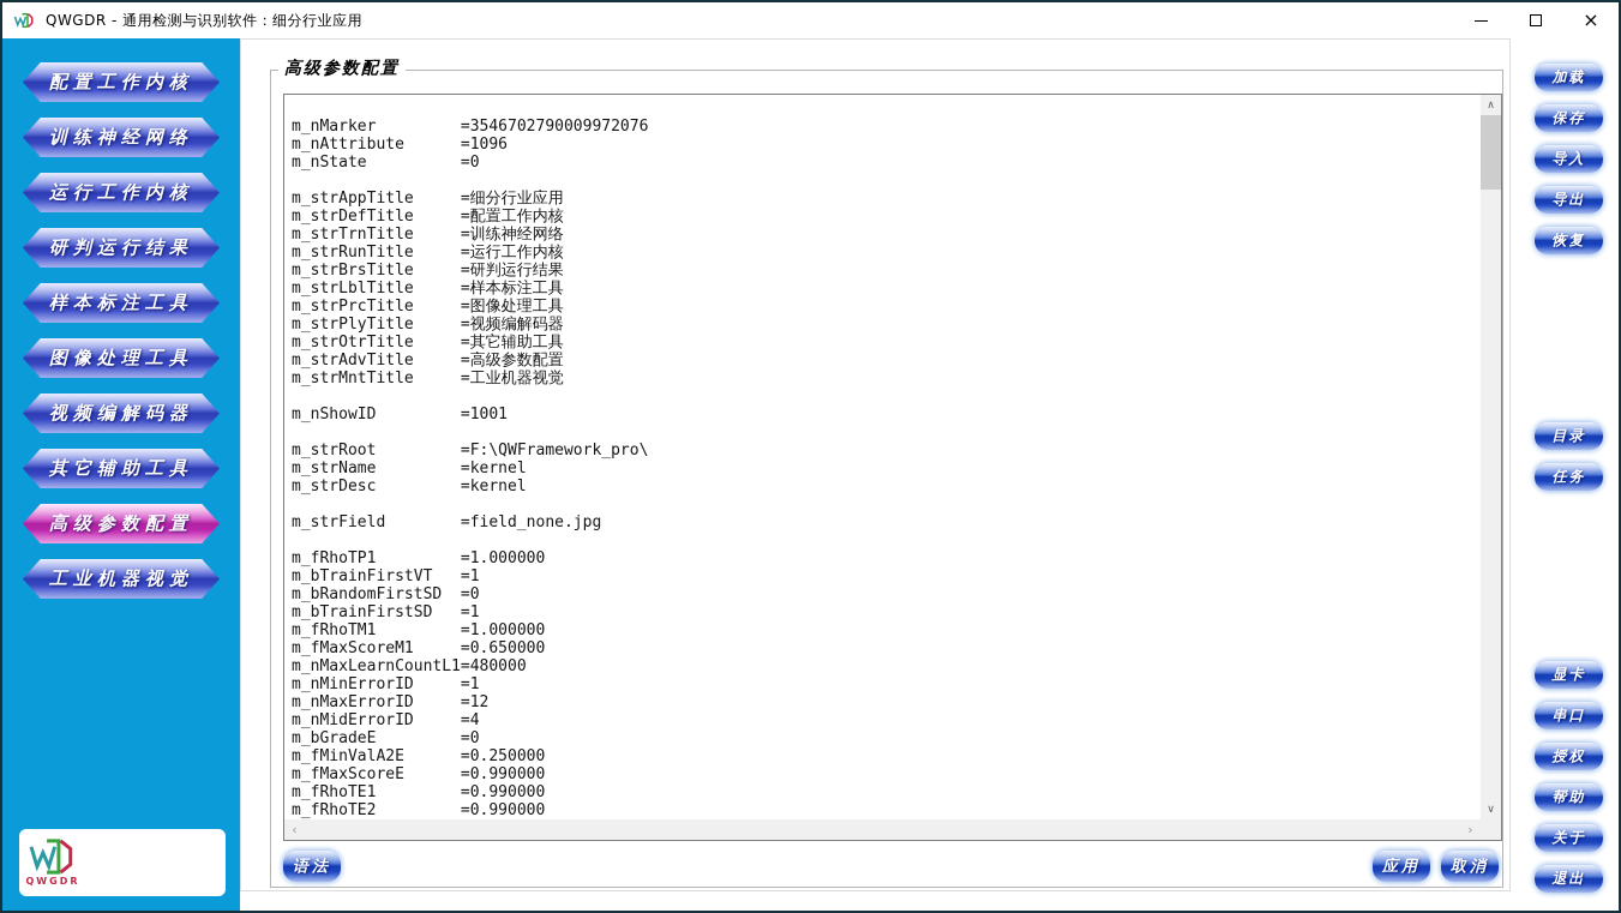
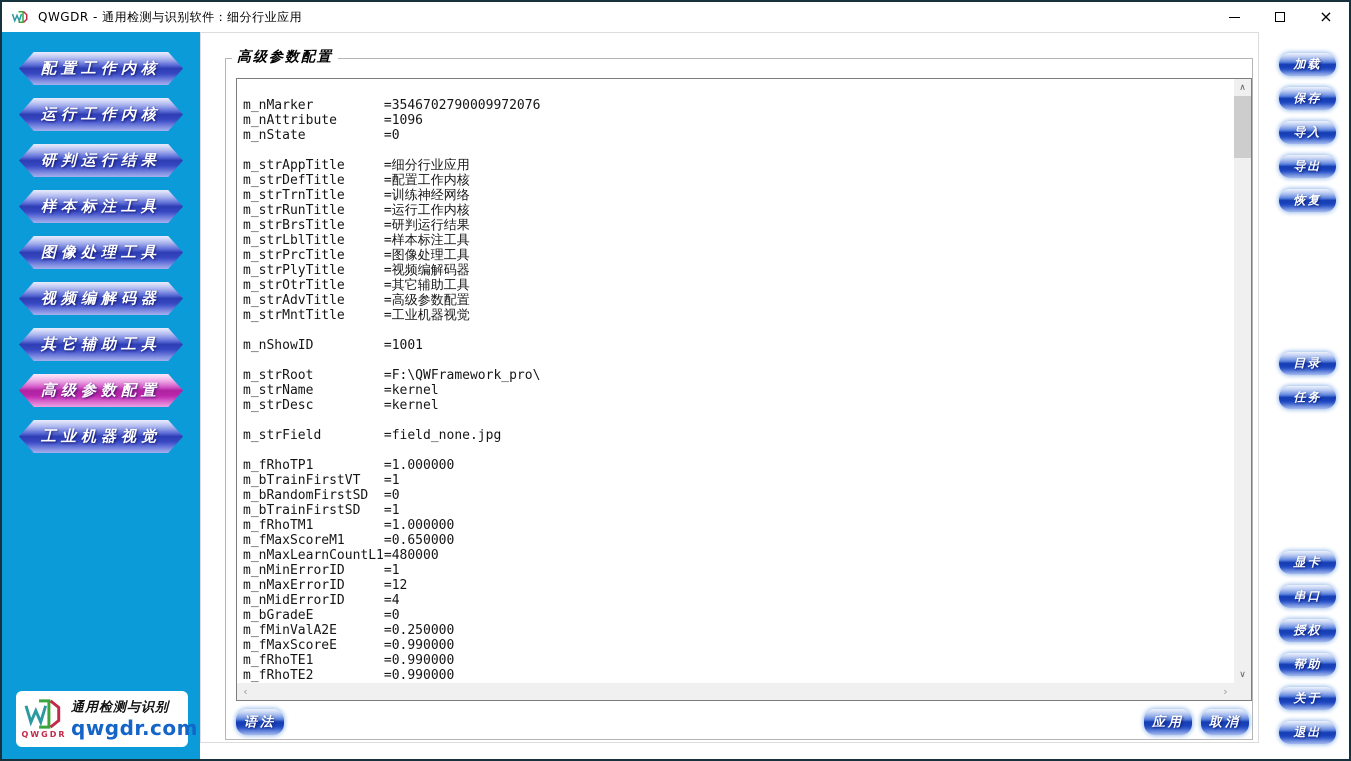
  QWGDR - 通用检测与识别软件：细分行业应用
  ×
  配置工作内核
- 训练神经网络
  运行工作内核
  研判运行结果
  样本标注工具
  图像处理工具
  视频编解码器
  其它辅助工具
  高级参数配置
  工业机器视觉
  QWGDR
+ 通用检测与识别
+ qwgdr.com
  高级参数配置
  m_nMarker =3546702790009972076
  m_nAttribute =1096
  m_nState =0
  m_strAppTitle =细分行业应用
  m_strDefTitle =配置工作内核
  m_strTrnTitle =训练神经网络
  m_strRunTitle =运行工作内核
  m_strBrsTitle =研判运行结果
  m_strLblTitle =样本标注工具
  m_strPrcTitle =图像处理工具
  m_strPlyTitle =视频编解码器
  m_strOtrTitle =其它辅助工具
  m_strAdvTitle =高级参数配置
  m_strMntTitle =工业机器视觉
  m_nShowID =1001
  m_strRoot =F:\QWFramework_pro\
  m_strName =kernel
  m_strDesc =kernel
  m_strField =field_none.jpg
  m_fRhoTP1 =1.000000
  m_bTrainFirstVT =1
  m_bRandomFirstSD =0
  m_bTrainFirstSD =1
  m_fRhoTM1 =1.000000
  m_fMaxScoreM1 =0.650000
  m_nMaxLearnCountL1=480000
  m_nMinErrorID =1
  m_nMaxErrorID =12
  m_nMidErrorID =4
  m_bGradeE =0
  m_fMinValA2E =0.250000
  m_fMaxScoreE =0.990000
  m_fRhoTE1 =0.990000
  m_fRhoTE2 =0.990000
  ∧
  ∨
  ‹
  ›
  语法
  应用
  取消
  加载
  保存
  导入
  导出
  恢复
  目录
  任务
  显卡
  串口
  授权
  帮助
  关于
  退出
